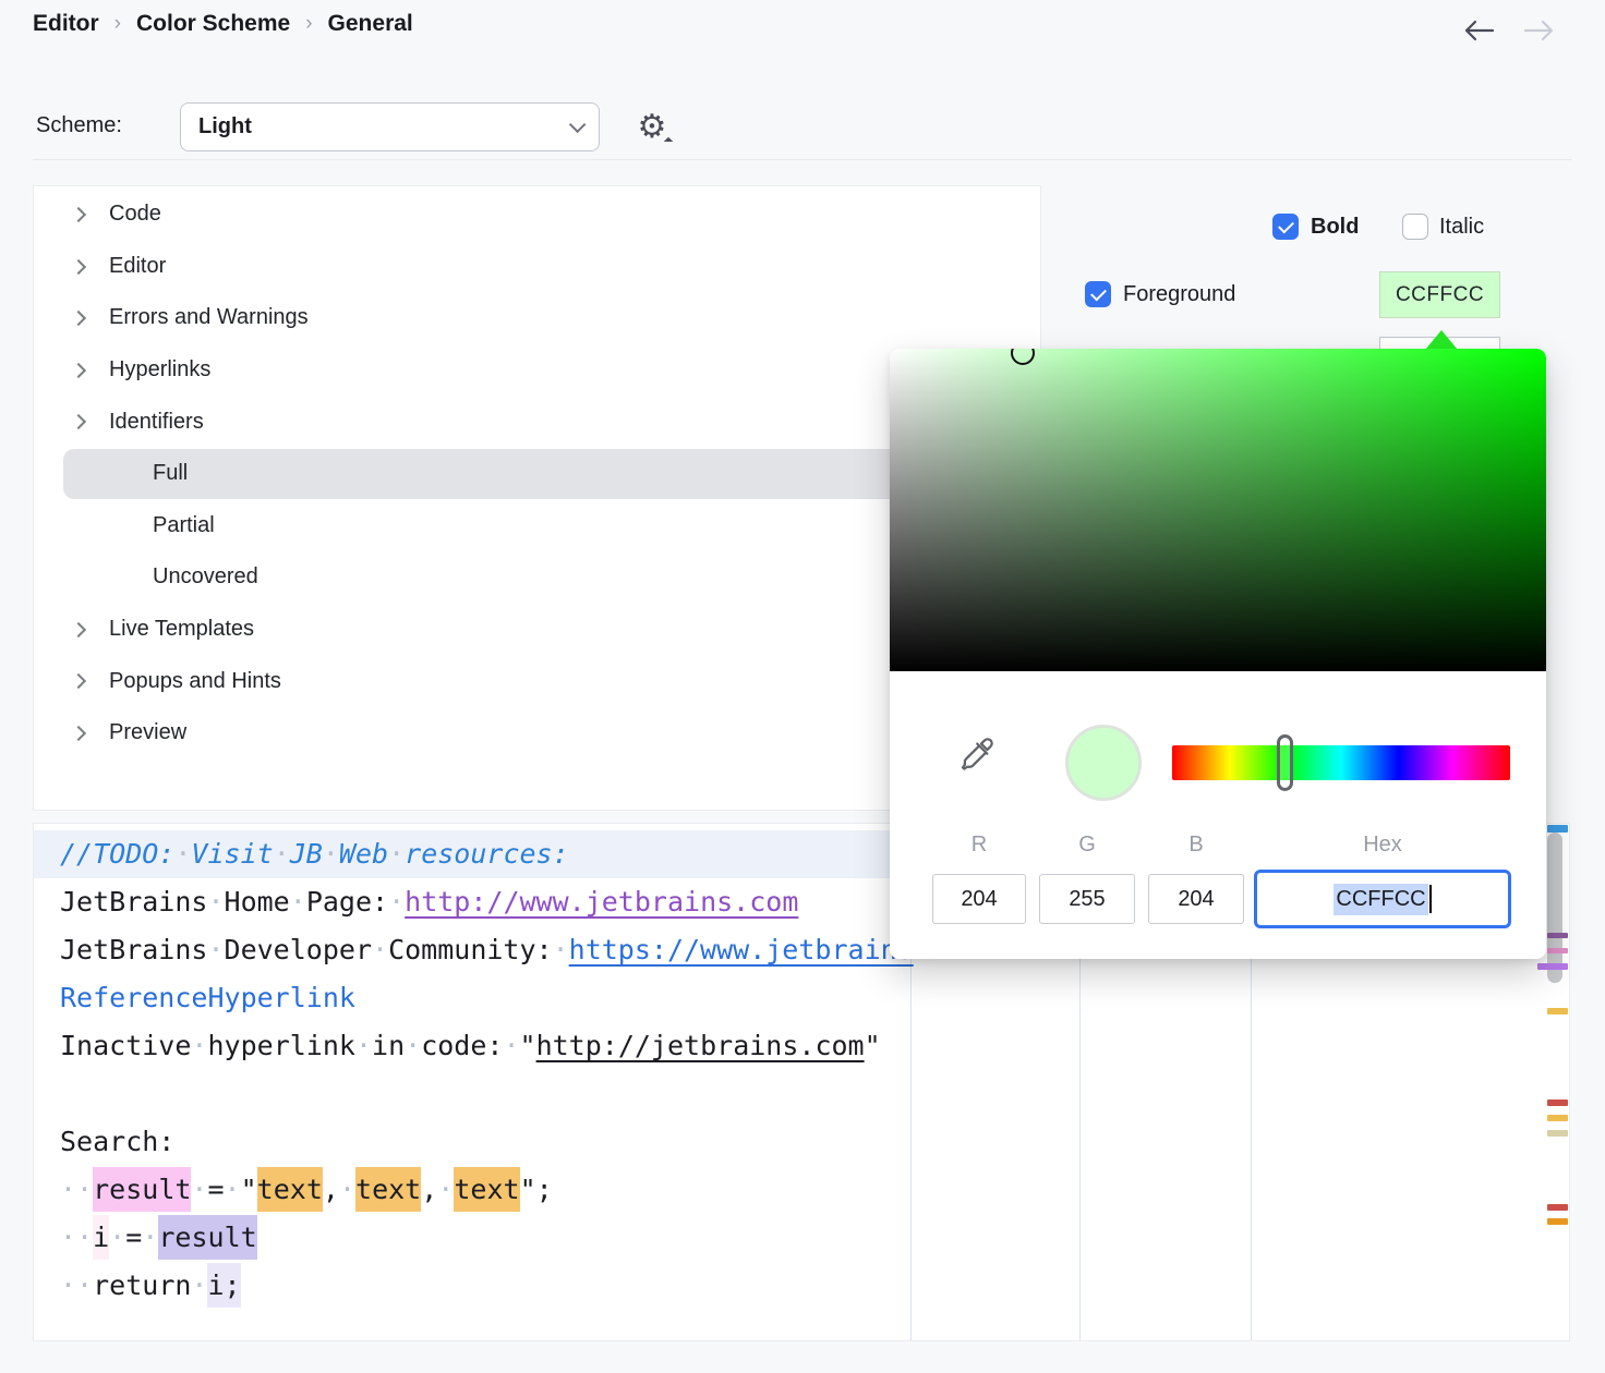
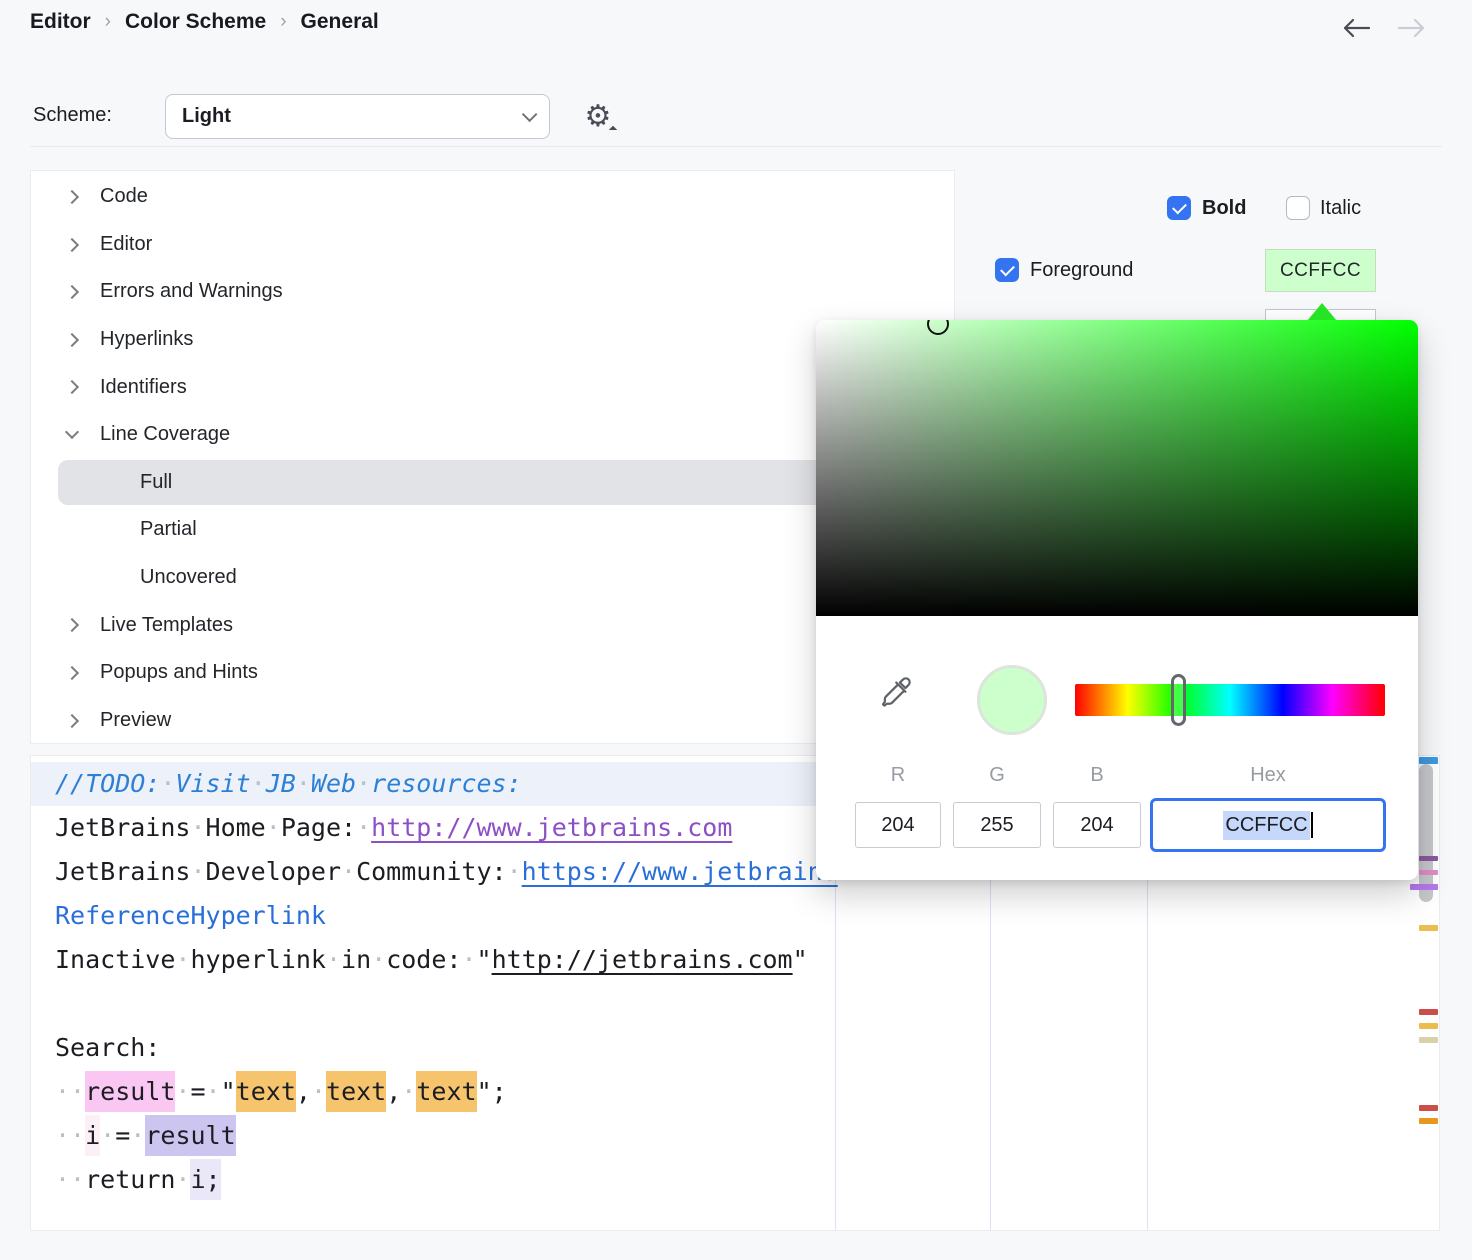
  Editor
  ›
  Color Scheme
  ›
  General
  Scheme:
  Light
  ⚙
  Code
  Editor
  Errors and Warnings
  Hyperlinks
  Identifiers
+ Line Coverage
  Full
  Partial
  Uncovered
  Live Templates
  Popups and Hints
  Preview
  Bold
  Italic
  Foreground
  CCFFCC
  R
  G
  B
  Hex
  204
  255
  204
  CCFFCC
  //TODO:·Visit·JB·Web·resources:
  JetBrains·Home·Page:·http://www.jetbrains.com
  JetBrains·Developer·Community:·https://www.jetbrai
  ReferenceHyperlink
  Inactive·hyperlink·in·code:·"http://jetbrains.com"
  Search:
  ··result·=·"text,·text,·text";
  ··i·=·result
  ··return·i;
